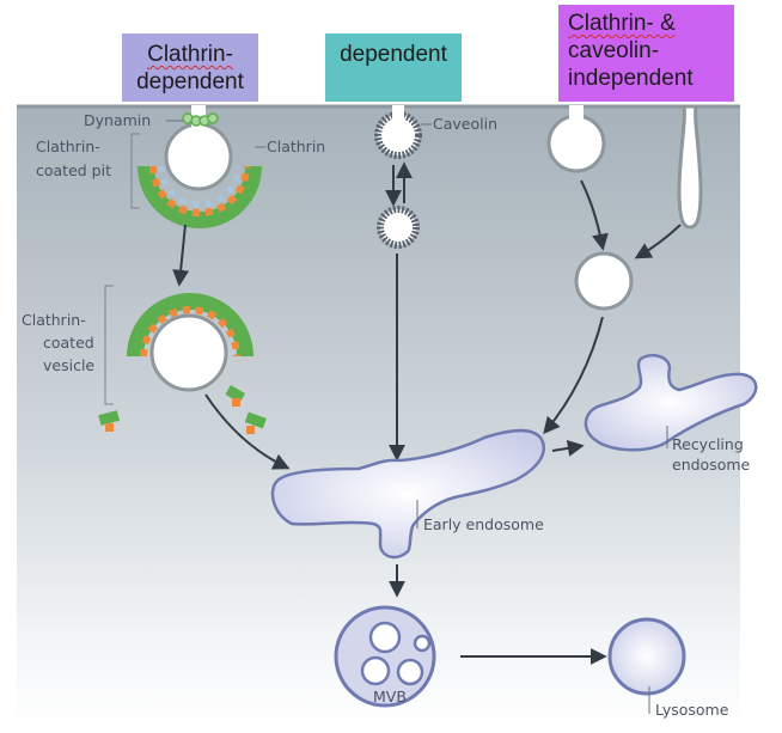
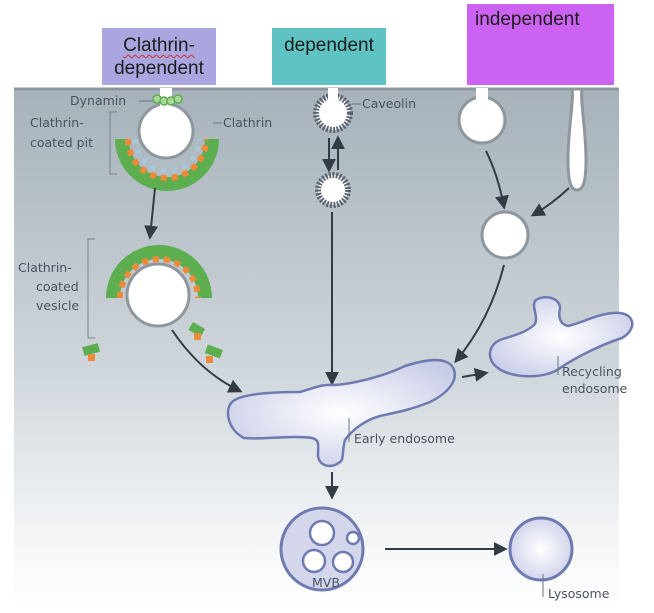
  Clathrin-
  dependent
  dependent
- Clathrin- &
- caveolin-
  independent
  Dynamin
  Clathrin
  Clathrin-
  coated pit
  Clathrin-
  coated
  vesicle
  Caveolin
  Early endosome
  Recycling
  endosome
  MVB
  Lysosome
